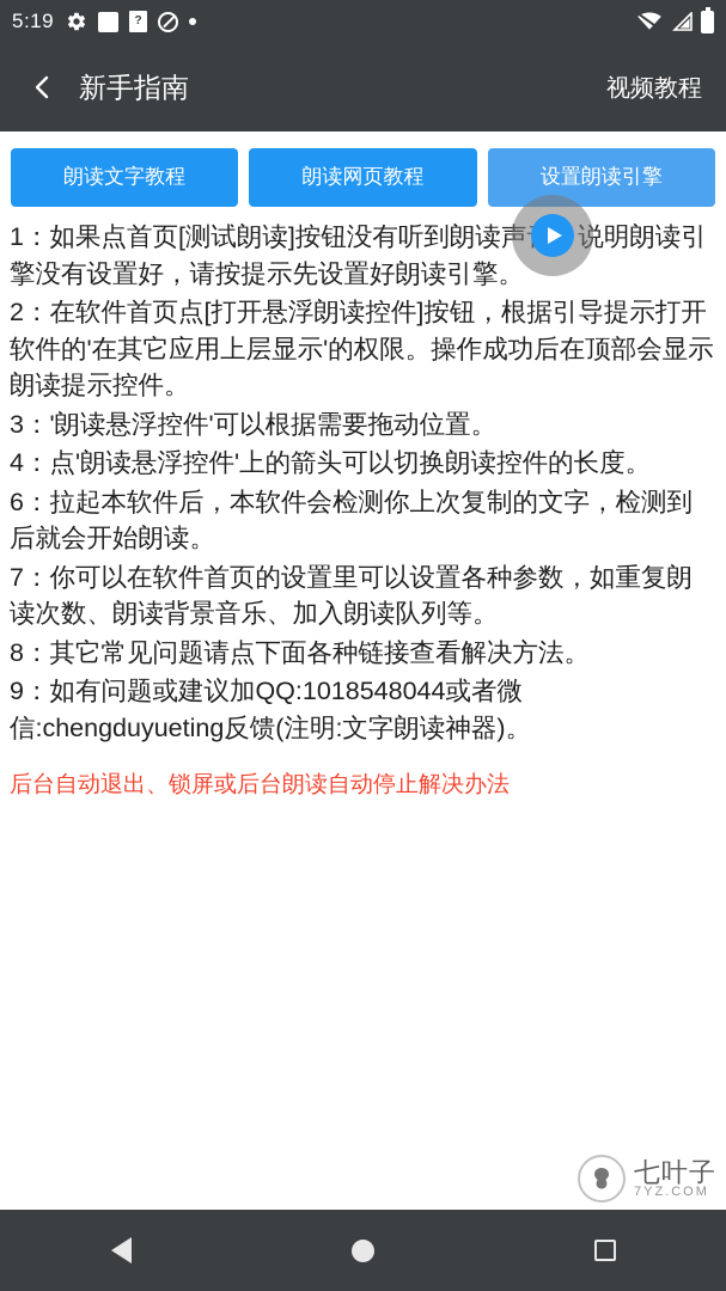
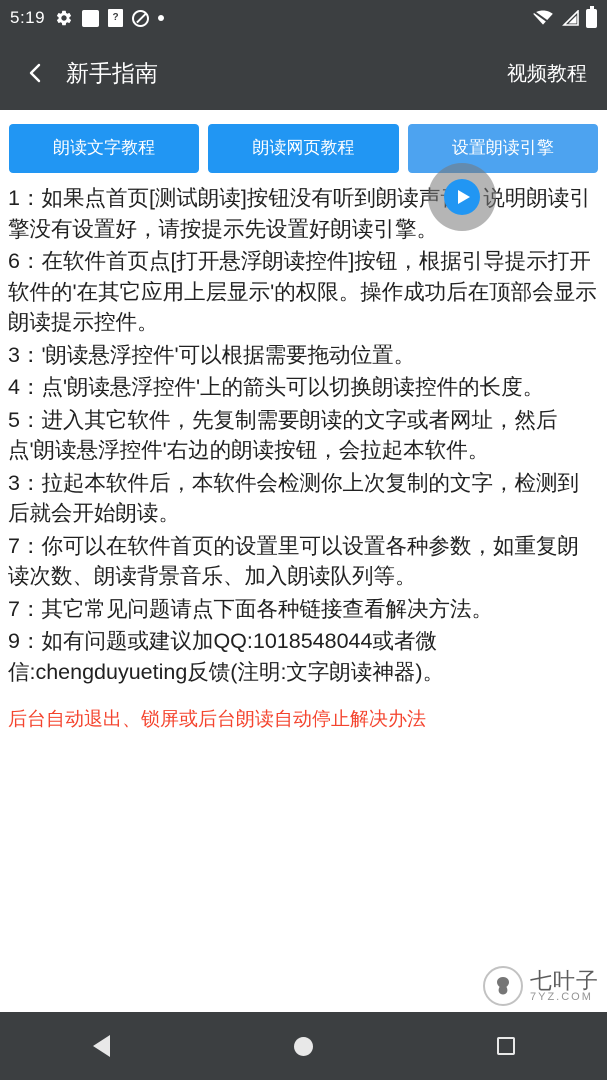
  5:19
  ?
  新手指南
  视频教程
  朗读文字教程
  朗读网页教程
  设置朗读引擎
  1：如果点首页[测试朗读]按钮没有听到朗读声说明朗读引擎没有设置好，请按提示先设置好朗读引擎。
- 2：在软件首页点[打开悬浮朗读控件]按钮，根据引导提示打开软件的'在其它应用上层显示'的权限。操作成功后在顶部会显示朗读提示控件。
+ 6：在软件首页点[打开悬浮朗读控件]按钮，根据引导提示打开软件的'在其它应用上层显示'的权限。操作成功后在顶部会显示朗读提示控件。
  3：'朗读悬浮控件'可以根据需要拖动位置。
  4：点'朗读悬浮控件'上的箭头可以切换朗读控件的长度。
+ 5：进入其它软件，先复制需要朗读的文字或者网址，然后点'朗读悬浮控件'右边的朗读按钮，会拉起本软件。
- 6：拉起本软件后，本软件会检测你上次复制的文字，检测到后就会开始朗读。
+ 3：拉起本软件后，本软件会检测你上次复制的文字，检测到后就会开始朗读。
  7：你可以在软件首页的设置里可以设置各种参数，如重复朗读次数、朗读背景音乐、加入朗读队列等。
- 8：其它常见问题请点下面各种链接查看解决方法。
+ 7：其它常见问题请点下面各种链接查看解决方法。
  9：如有问题或建议加QQ:1018548044或者微信:chengduyueting反馈(注明:文字朗读神器)。
  后台自动退出、锁屏或后台朗读自动停止解决办法
  七叶子
  7YZ.COM
